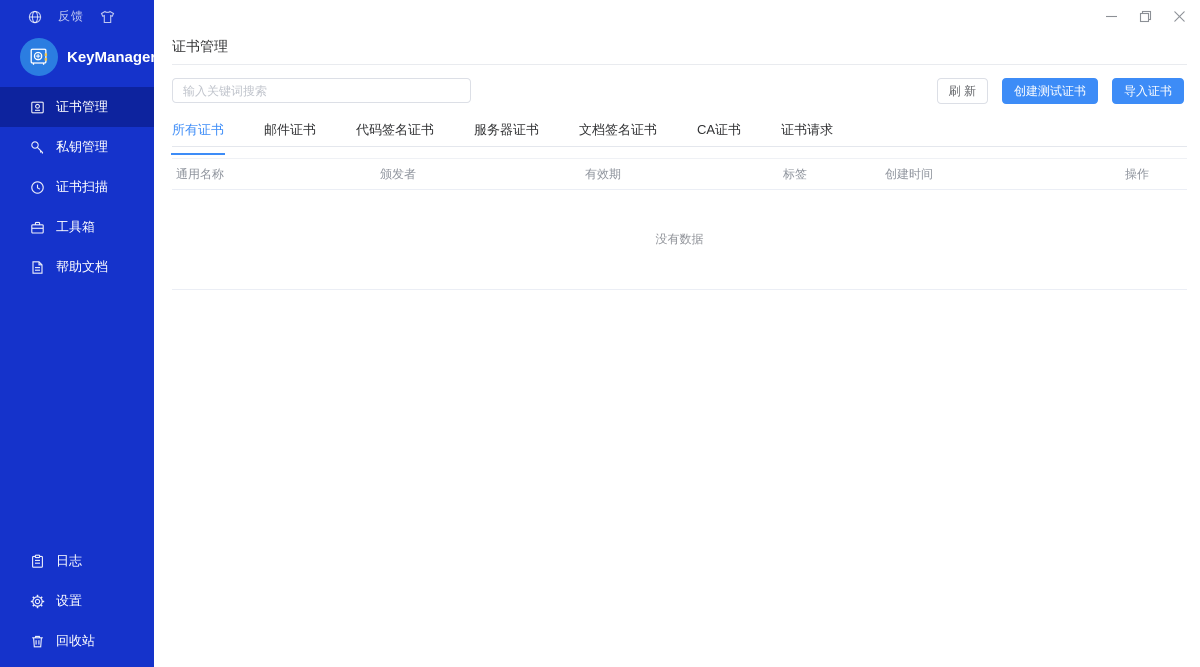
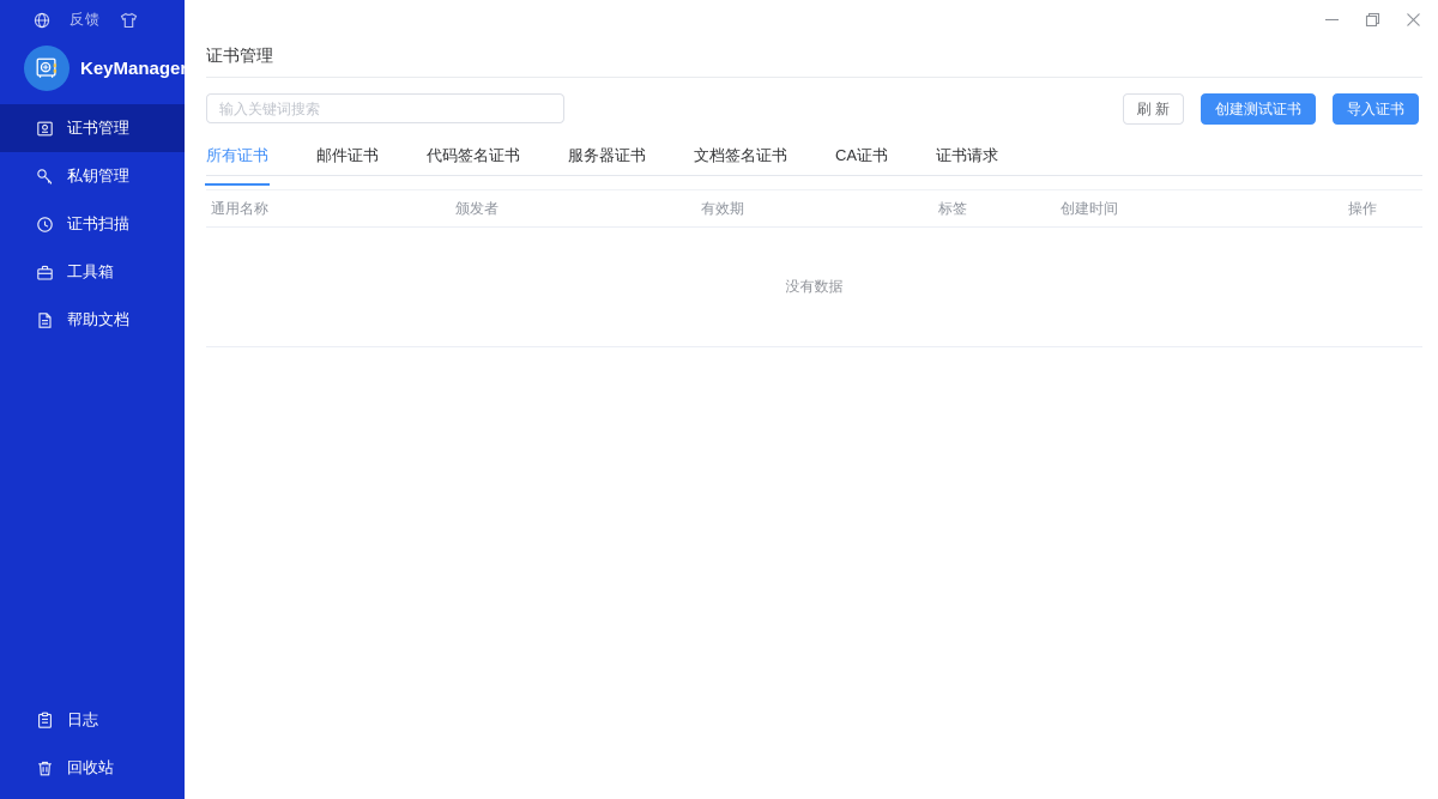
  反馈
  KeyManage
  证书管理
  私钥管理
  证书扫描
  工具箱
  帮助文档
  日志
- 设置
  回收站
  证书管理
  输入关键词搜索
  刷 新
  创建测试证书
  导入证书
  所有证书
  邮件证书
  代码签名证书
  服务器证书
  文档签名证书
  CA证书
  证书请求
  通用名称
  颁发者
  有效期
  标签
  创建时间
  操作
  没有数据
